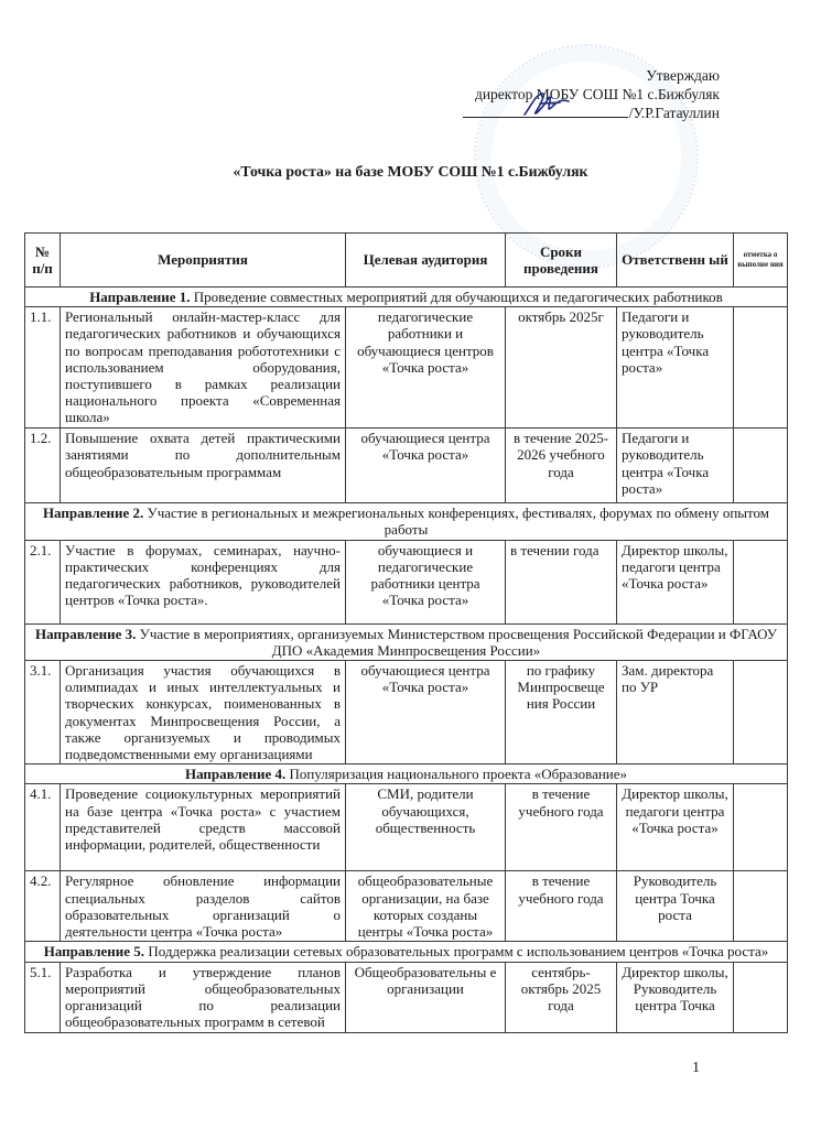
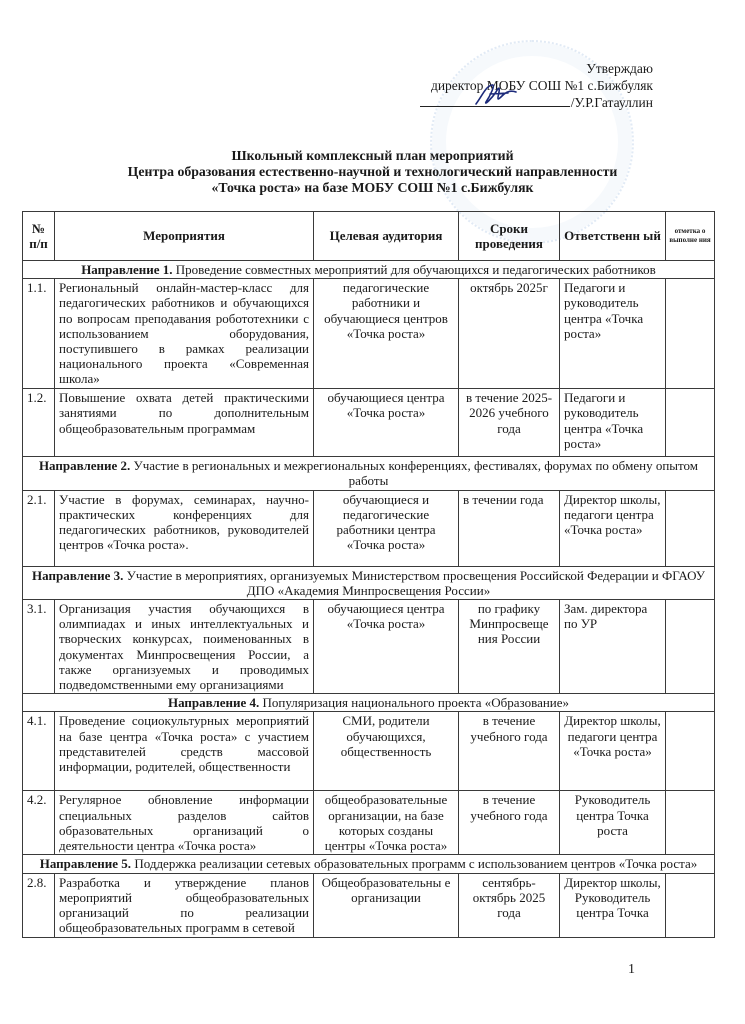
  Утверждаю
  директорОБУ СОШ №1 с.Бижбуляк
  /У.Р.Гатауллин
+ Школьный комплексный план мероприятий
+ Центра образования естественно-научной и технологический направленности
  «Точка роста» на базе МОБУ СОШ №1 с.Бижбуляк
  № п/п	Мероприятия	Целевая аудитория	Сроки проведения	Ответственн ый	отметка о выполне ния
  Направление 1. Проведение совместных мероприятий для обучающихся и педагогических работников
  1.1.	Региональный онлайн-мастер-класс для педагогических работников и обучающихся по вопросам преподавания робототехники с использованием оборудования, поступившего в рамках реализации национального проекта «Современная школа»	педагогические работники и обучающиеся центров «Точка роста»	октябрь 2025г	Педагоги и руководитель центра «Точка роста»
  1.2.	Повышение охвата детей практическими занятиями по дополнительным общеобразовательным программам	обучающиеся центра «Точка роста»	в течение 2025-2026 учебного года	Педагоги и руководитель центра «Точка роста»
  Направление 2. Участие в региональных и межрегиональных конференциях, фестивалях, форумах по обмену опытом работы
  2.1.	Участие в форумах, семинарах, научно-практических конференциях для педагогических работников, руководителей центров «Точка роста».	обучающиеся и педагогические работники центра «Точка роста»	в течении года	Директор школы, педагоги центра «Точка роста»
  Направление 3. Участие в мероприятиях, организуемых Министерством просвещения Российской Федерации и ФГАОУ ДПО «Академия Минпросвещения России»
  3.1.	Организация участия обучающихся в олимпиадах и иных интеллектуальных и творческих конкурсах, поименованных в документах Минпросвещения России, а также организуемых и проводимых подведомственными ему организациями	обучающиеся центра «Точка роста»	по графику Минпросвеще ния России	Зам. директора по УР
  Направление 4. Популяризация национального проекта «Образование»
  4.1.	Проведение социокультурных мероприятий на базе центра «Точка роста» с участием представителей средств массовой информации, родителей, общественности	СМИ, родители обучающихся, общественность	в течение учебного года	Директор школы, педагоги центра «Точка роста»
  4.2.	Регулярное обновление информации специальных разделов сайтов образовательных организаций о деятельности центра «Точка роста»	общеобразовательные организации, на базе которых созданы центры «Точка роста»	в течение учебного года	Руководитель центра Точка роста
  Направление 5. Поддержка реализации сетевых образовательных программ с использованием центров «Точка роста»
- 5.1.	Разработка и утверждение планов мероприятий общеобразовательных организаций по реализации общеобразовательных программ в сетевой	Общеобразовательны е организации	сентябрь-октябрь 2025 года	Директор школы, Руководитель центра Точка
+ 2.8.	Разработка и утверждение планов мероприятий общеобразовательных организаций по реализации общеобразовательных программ в сетевой	Общеобразовательны е организации	сентябрь-октябрь 2025 года	Директор школы, Руководитель центра Точка
  1
